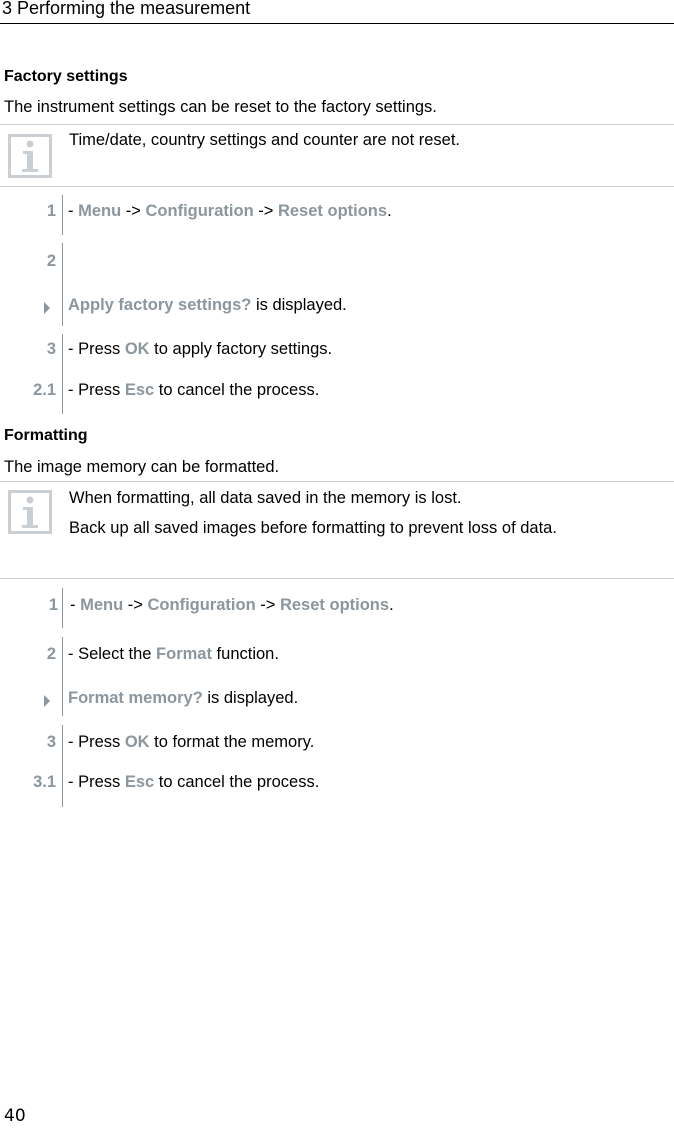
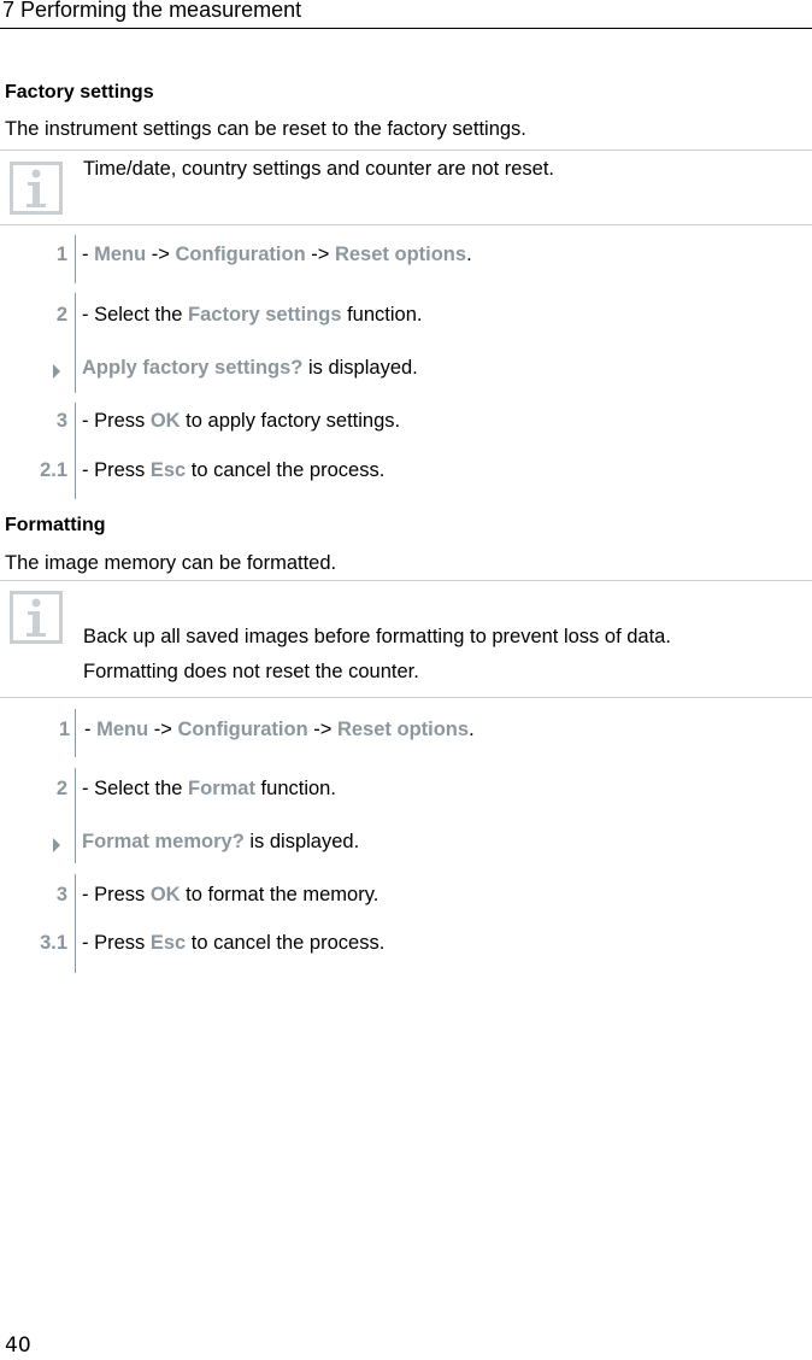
- 3 Performing the measurement
+ 7 Performing the measurement
  Factory settings
  The instrument settings can be reset to the factory settings.
  Time/date, country settings and counter are not reset.
  1
  - Menu -> Configuration -> Reset options.
  2
+ - Select the Factory settings function.
  Apply factory settings? is displayed.
  3
  - Press OK to apply factory settings.
  2.1
  - Press Esc to cancel the process.
  Formatting
  The image memory can be formatted.
- When formatting, all data saved in the memory is lost.
  Back up all saved images before formatting to prevent loss of data.
+ Formatting does not reset the counter.
  1
  - Menu -> Configuration -> Reset options.
  2
  - Select the Format function.
  Format memory? is displayed.
  3
  - Press OK to format the memory.
  3.1
  - Press Esc to cancel the process.
  40
